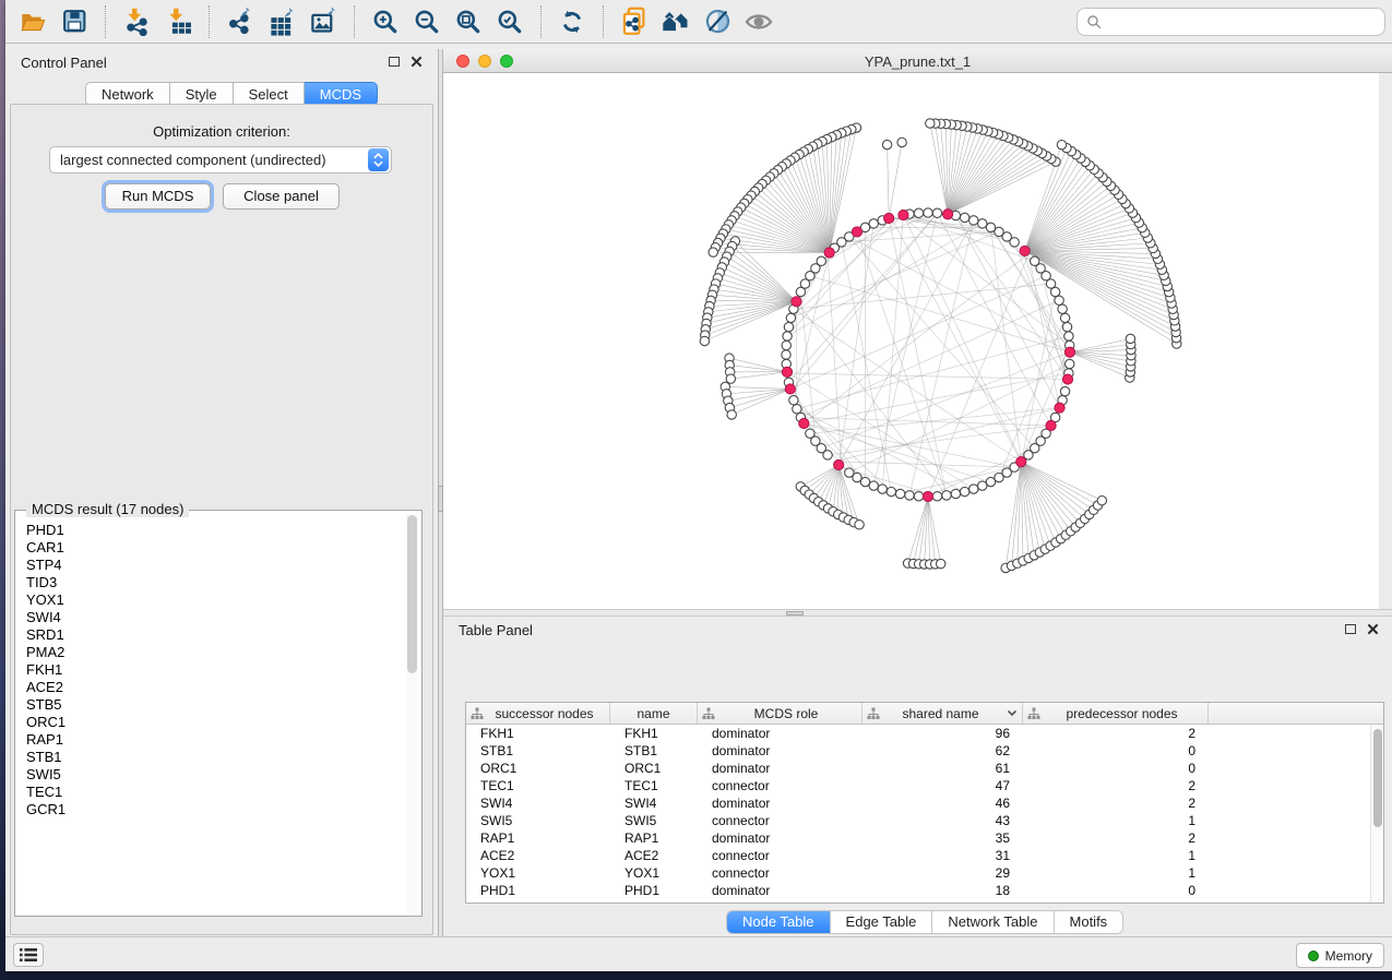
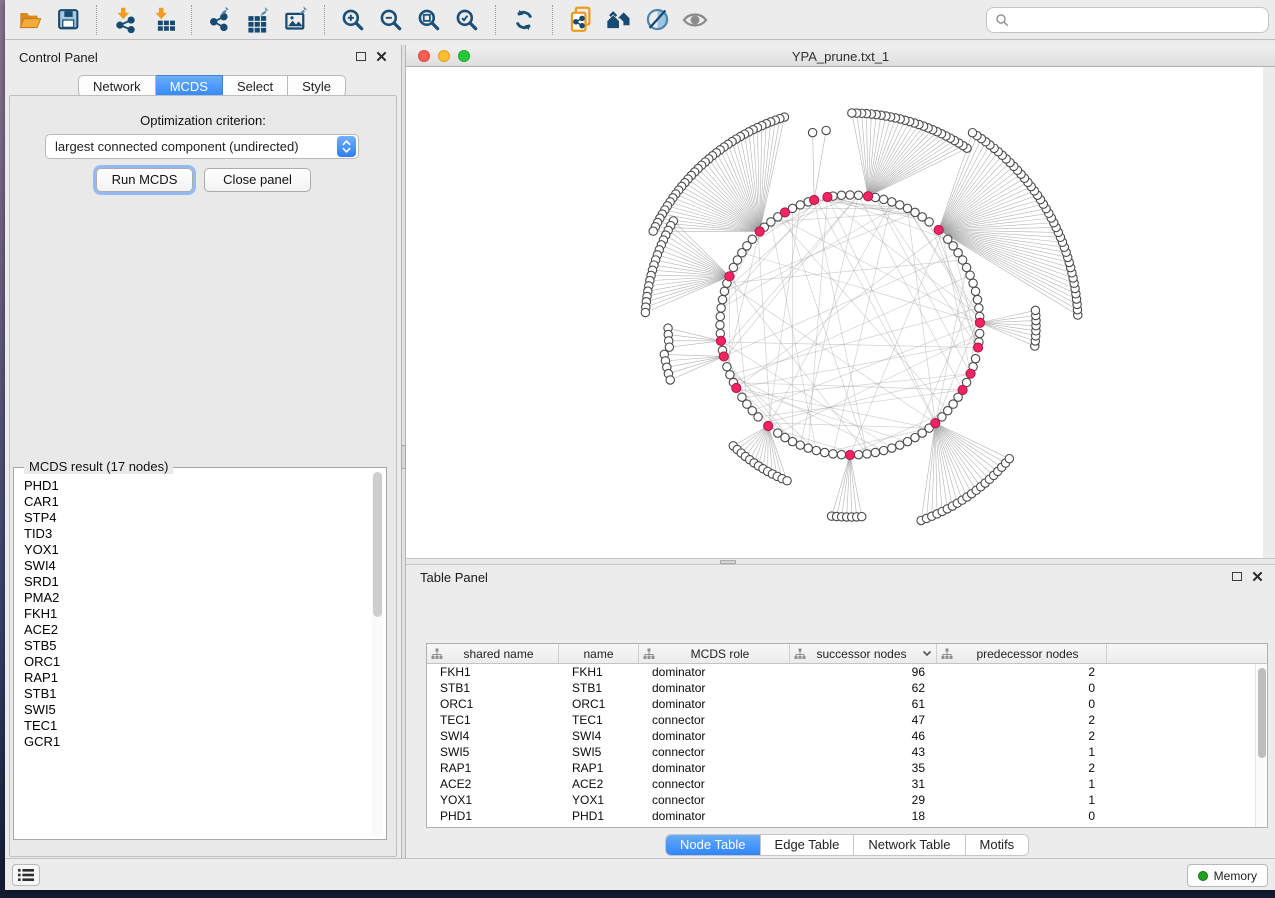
  Control Panel
  Network
- Style
+ MCDS
  Select
- MCDS
+ Style
  Optimization criterion:
  largest connected component (undirected)
  Run MCDS
  Close panel
  MCDS result (17 nodes)
  PHD1
  CAR1
  STP4
  TID3
  YOX1
  SWI4
  SRD1
  PMA2
  FKH1
  ACE2
  STB5
  ORC1
  RAP1
  STB1
  SWI5
  TEC1
  GCR1
  YPA_prune.txt_1
  Table Panel
- successor nodes
+ shared name
  name
  MCDS role
- shared name
+ successor nodes
  predecessor nodes
  FKH1
  FKH1
  dominator
  96
  2
  STB1
  STB1
  dominator
  62
  0
  ORC1
  ORC1
  dominator
  61
  0
  TEC1
  TEC1
  connector
  47
  2
  SWI4
  SWI4
  dominator
  46
  2
  SWI5
  SWI5
  connector
  43
  1
  RAP1
  RAP1
  dominator
  35
  2
  ACE2
  ACE2
  connector
  31
  1
  YOX1
  YOX1
  connector
  29
  1
  PHD1
  PHD1
  dominator
  18
  0
  Node Table
  Edge Table
  Network Table
  Motifs
  Memory
